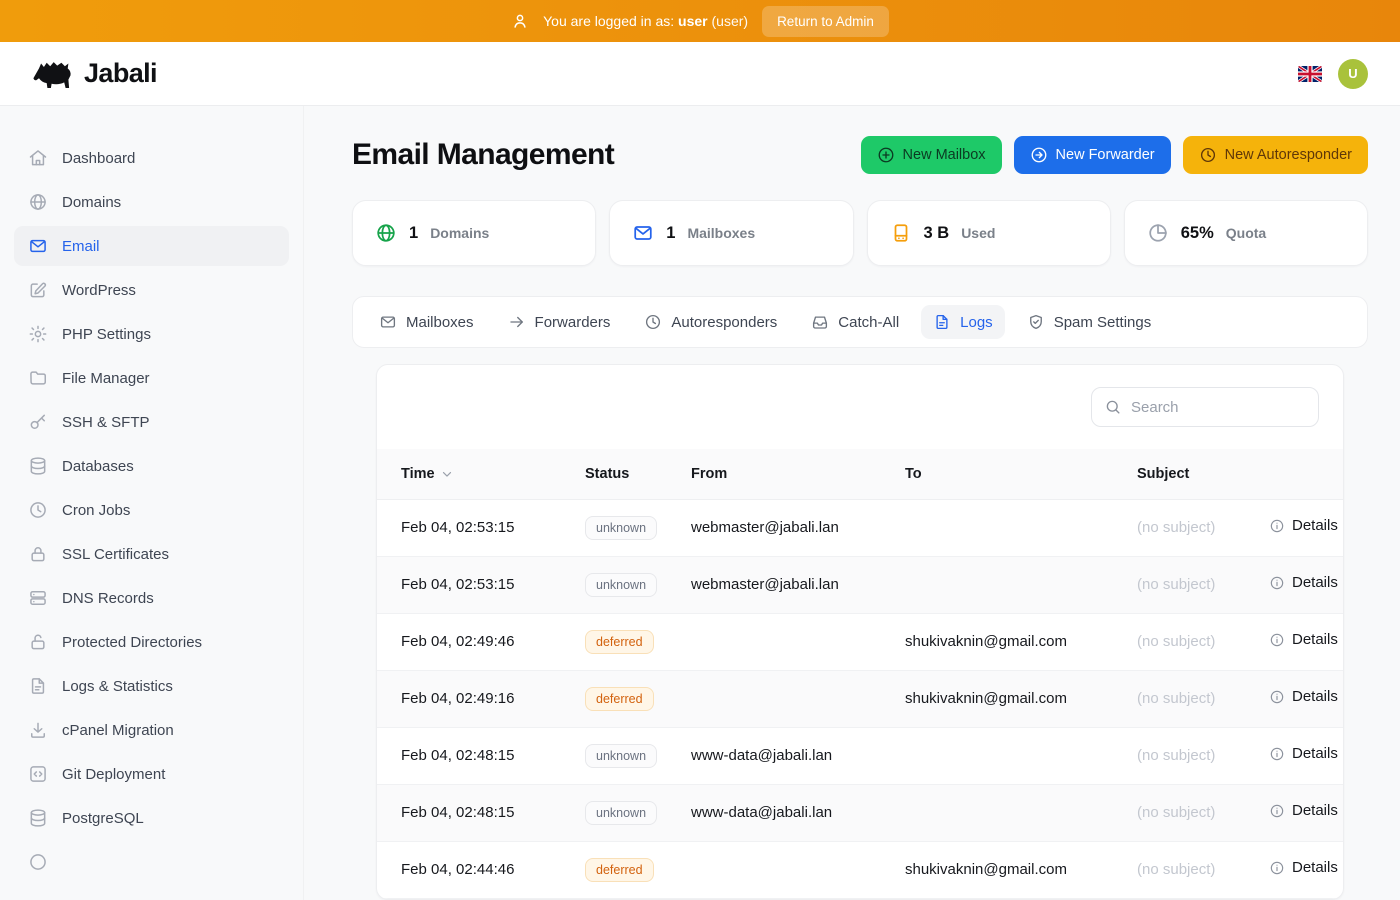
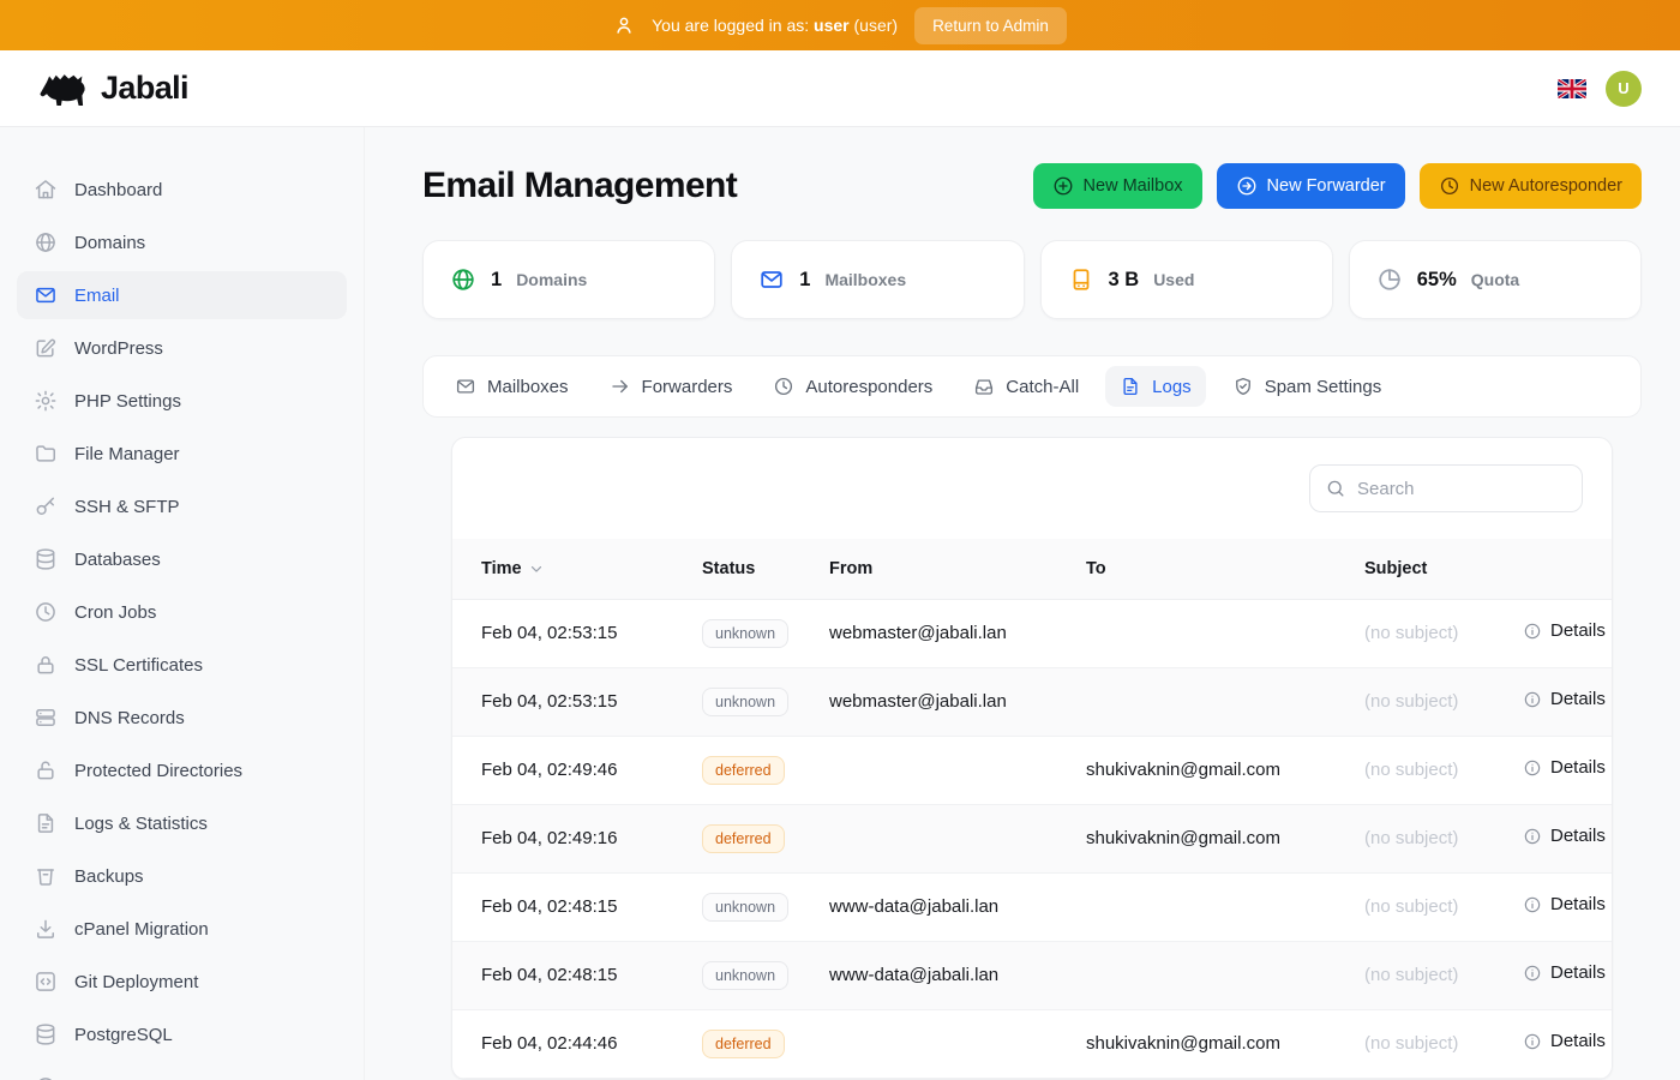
  You are logged in as: user (user)
  Return to Admin
  Jabali
  U
  Dashboard
  Domains
  Email
  WordPress
  PHP Settings
  File Manager
  SSH & SFTP
  Databases
  Cron Jobs
  SSL Certificates
  DNS Records
  Protected Directories
  Logs & Statistics
+ Backups
  cPanel Migration
  Git Deployment
  PostgreSQL
  Email Management
  New Mailbox
  New Forwarder
  New Autoresponder
  1
  Domains
  1
  Mailboxes
  3 B
  Used
  65%
  Quota
  Mailboxes
  Forwarders
  Autoresponders
  Catch-All
  Logs
  Spam Settings
  Search
  Time	Status	From	To	Subject
  Feb 04, 02:53:15	unknown	webmaster@jabali.lan		(no subject)	Details
  Feb 04, 02:53:15	unknown	webmaster@jabali.lan		(no subject)	Details
  Feb 04, 02:49:46	deferred		shukivaknin@gmail.com	(no subject)	Details
  Feb 04, 02:49:16	deferred		shukivaknin@gmail.com	(no subject)	Details
  Feb 04, 02:48:15	unknown	www-data@jabali.lan		(no subject)	Details
  Feb 04, 02:48:15	unknown	www-data@jabali.lan		(no subject)	Details
  Feb 04, 02:44:46	deferred		shukivaknin@gmail.com	(no subject)	Details
